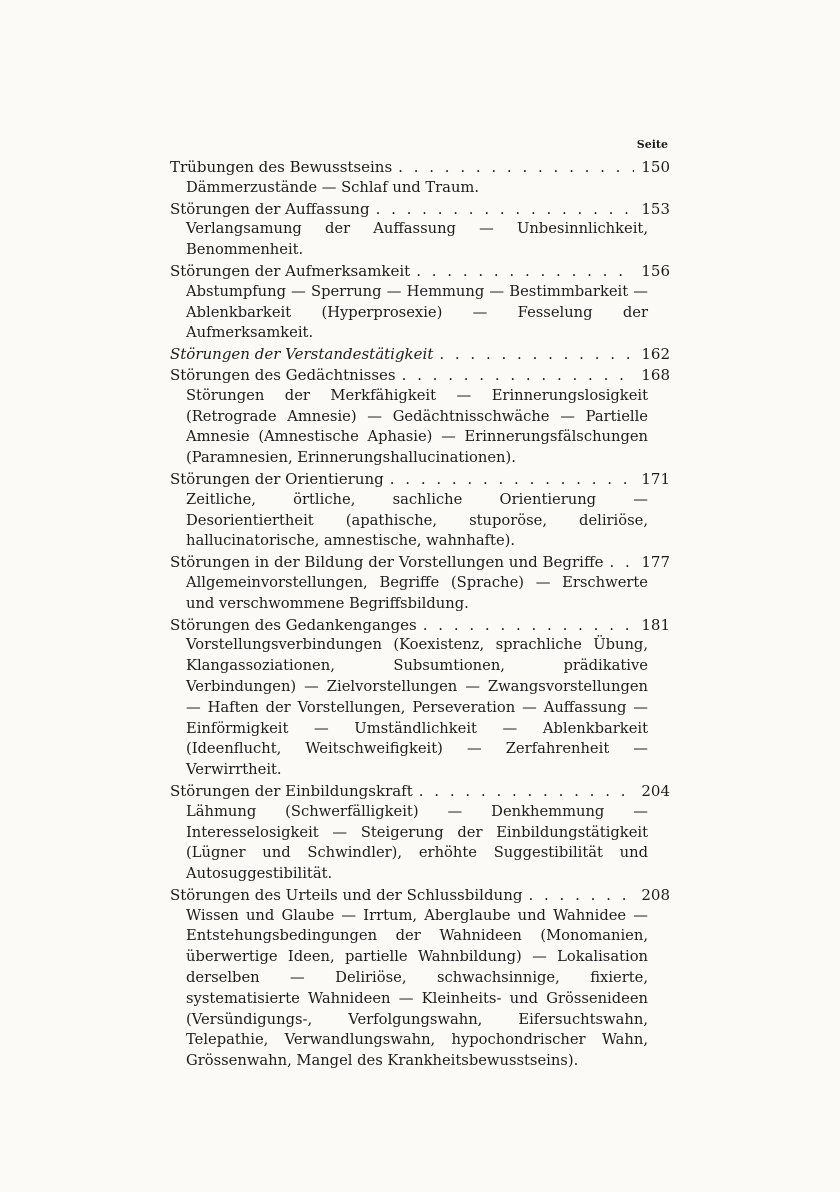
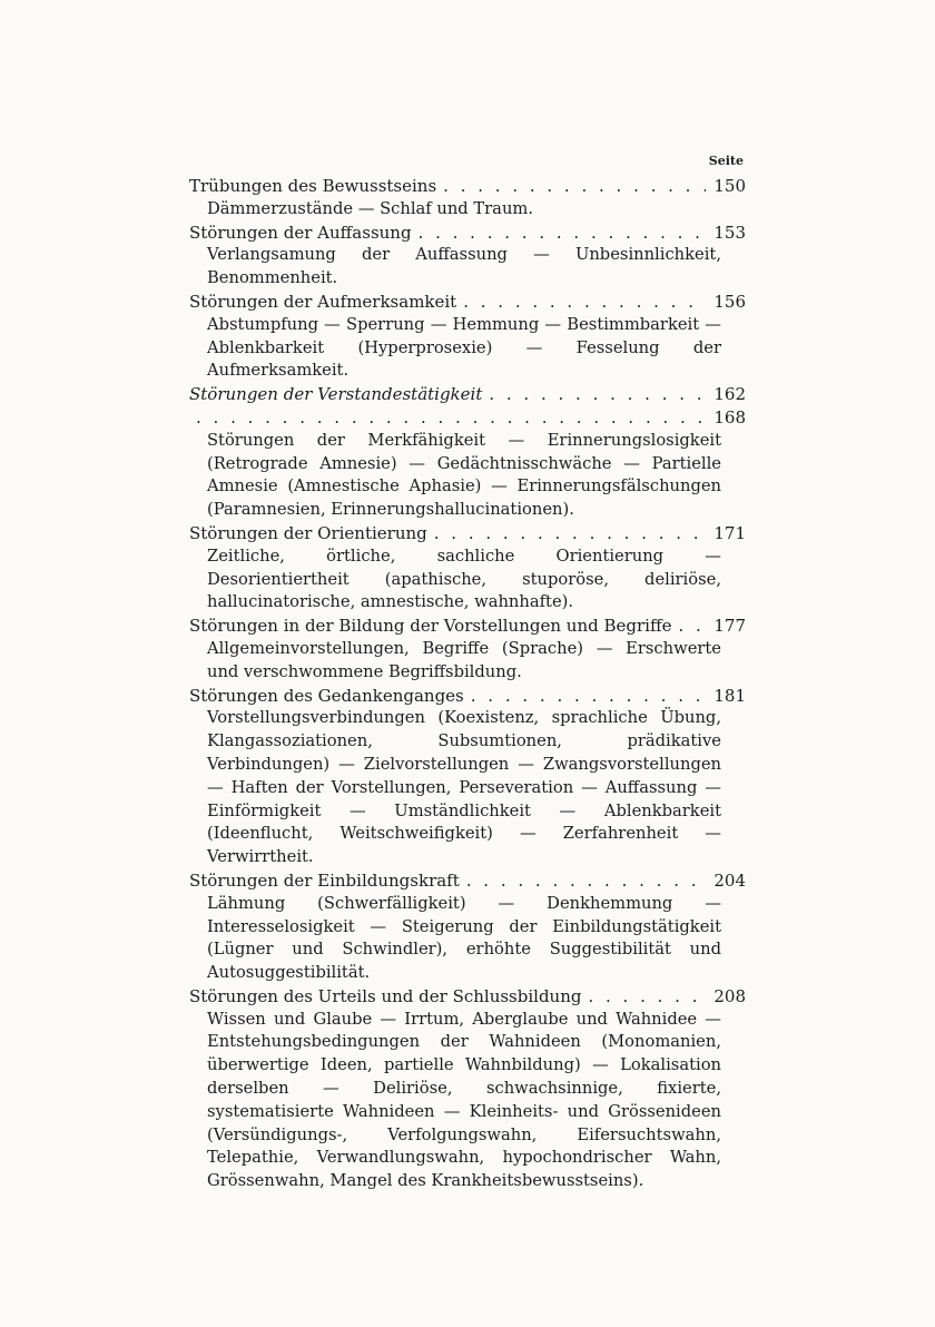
  Seite
  Trübungen des Bewusstseins
  150
  Dämmerzustände — Schlaf und Traum.
  Störungen der Auffassung
  153
  Verlangsamung der Auffassung — Unbesinnlichkeit, Benommenheit.
  Störungen der Aufmerksamkeit
  156
  Abstumpfung — Sperrung — Hemmung — Bestimmbarkeit — Ablenkbarkeit (Hyperprosexie) — Fesselung der Aufmerksamkeit.
  Störungen der Verstandestätigkeit
  162
- Störungen des Gedächtnisses
  168
  Störungen der Merkfähigkeit — Erinnerungslosigkeit (Retrograde Amnesie) — Gedächtnisschwäche — Partielle Amnesie (Amnestische Aphasie) — Erinnerungsfälschungen (Paramnesien, Erinnerungshallucinationen).
  Störungen der Orientierung
  171
  Zeitliche, örtliche, sachliche Orientierung — Desorientiertheit (apathische, stuporöse, deliriöse, hallucinatorische, amnestische, wahnhafte).
  Störungen in der Bildung der Vorstellungen und Begriffe
  177
  Allgemeinvorstellungen, Begriffe (Sprache) — Erschwerte und verschwommene Begriffsbildung.
  Störungen des Gedankenganges
  181
  Vorstellungsverbindungen (Koexistenz, sprachliche Übung, Klangassoziationen, Subsumtionen, prädikative Verbindungen) — Zielvorstellungen — Zwangsvorstellungen — Haften der Vorstellungen, Perseveration — Auffassung — Einförmigkeit — Umständlichkeit — Ablenkbarkeit (Ideenflucht, Weitschweifigkeit) — Zerfahrenheit — Verwirrtheit.
  Störungen der Einbildungskraft
  204
  Lähmung (Schwerfälligkeit) — Denkhemmung — Interesselosigkeit — Steigerung der Einbildungstätigkeit (Lügner und Schwindler), erhöhte Suggestibilität und Autosuggestibilität.
  Störungen des Urteils und der Schlussbildung
  208
  Wissen und Glaube — Irrtum, Aberglaube und Wahnidee — Entstehungsbedingungen der Wahnideen (Monomanien, überwertige Ideen, partielle Wahnbildung) — Lokalisation derselben — Deliriöse, schwachsinnige, fixierte, systematisierte Wahnideen — Kleinheits- und Grössenideen (Versündigungs-, Verfolgungswahn, Eifersuchtswahn, Telepathie, Verwandlungswahn, hypochondrischer Wahn, Grössenwahn, Mangel des Krankheitsbewusstseins).
